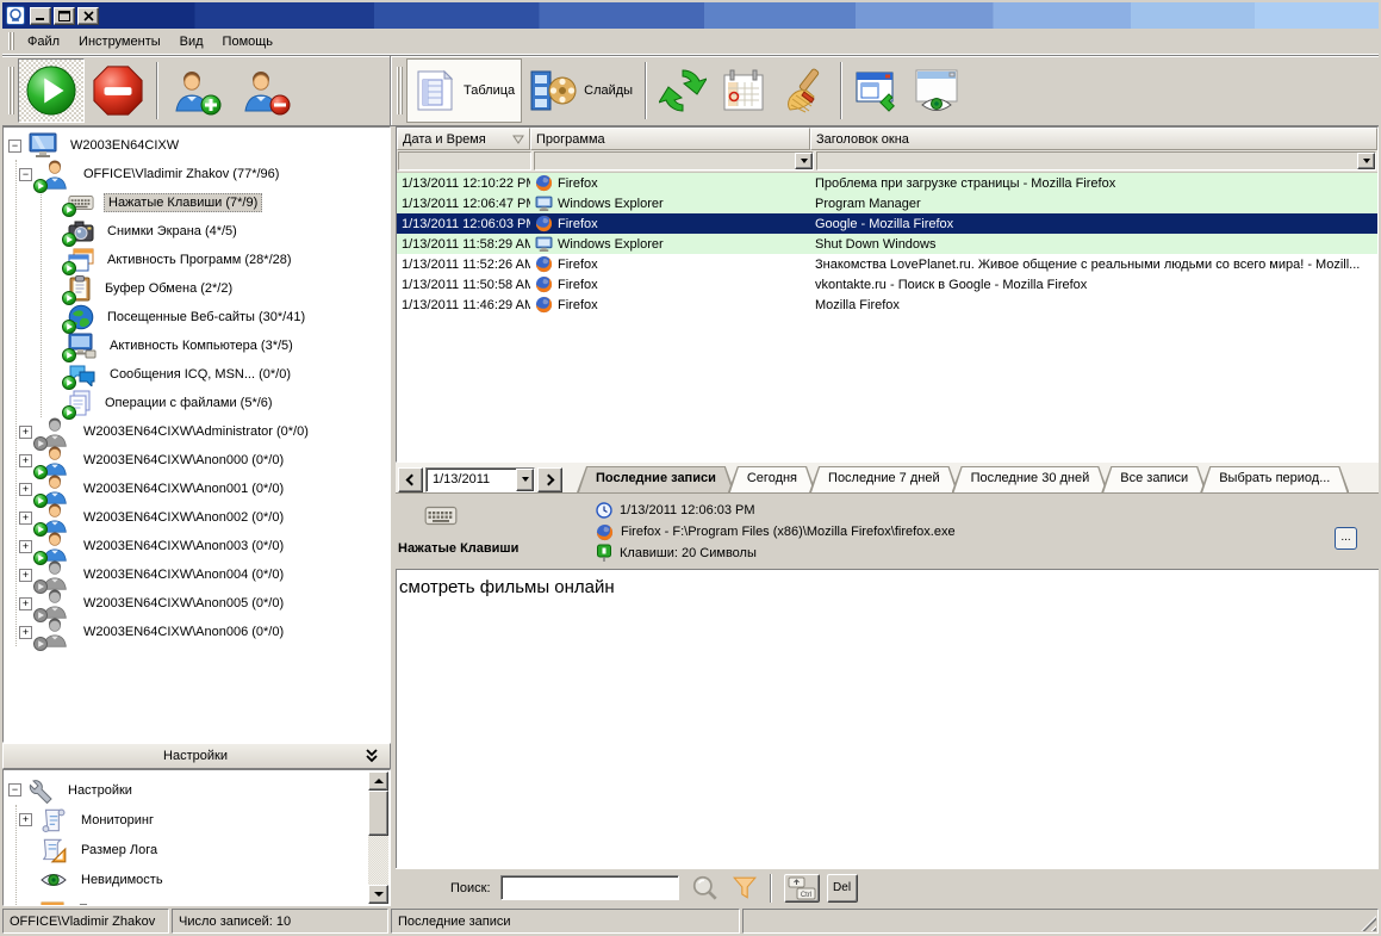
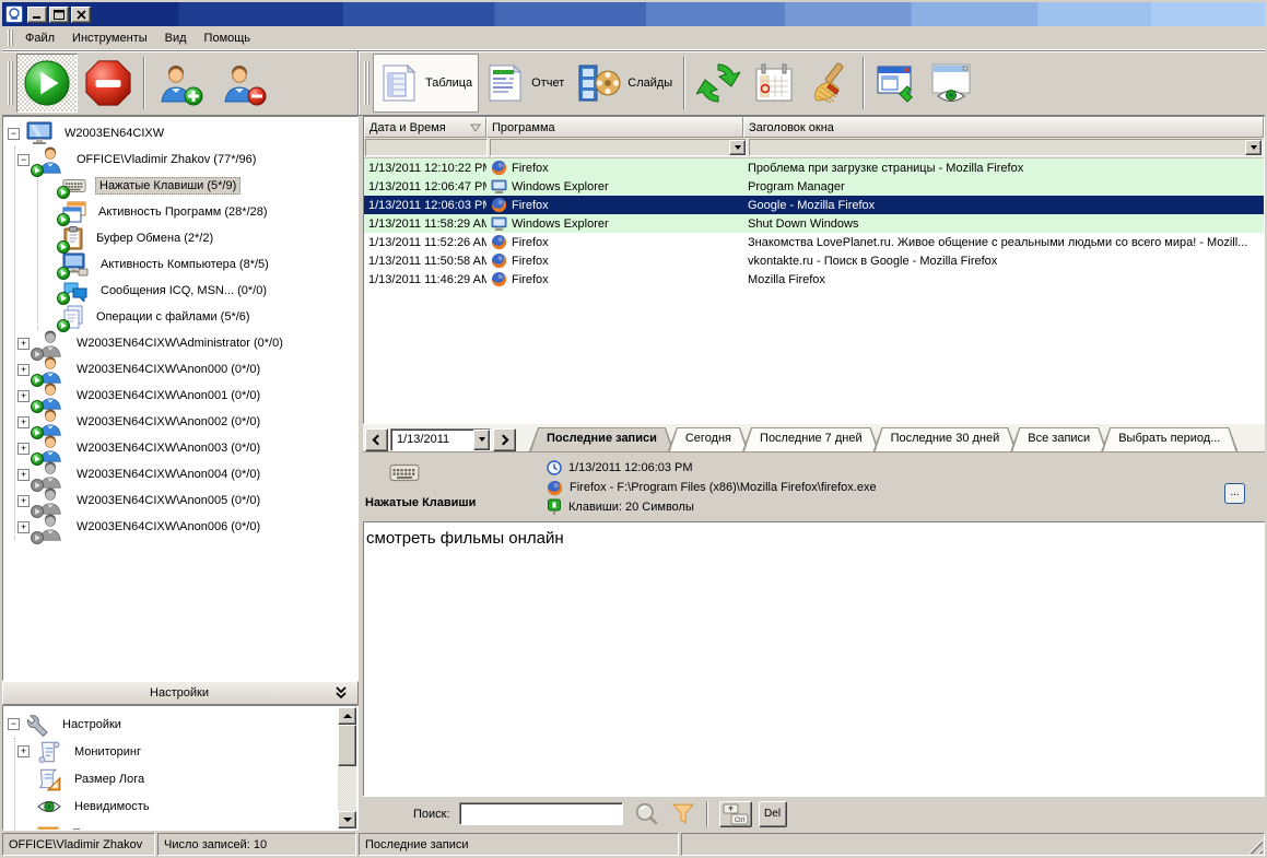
  Файл
  Инструменты
  Вид
  Помощь
  Таблица
+ Отчет
  Слайды
  −
  W2003EN64CIXW
  −
  OFFICE\Vladimir Zhakov (77*/96)
- Нажатые Клавиши (7*/9)
+ Нажатые Клавиши (5*/9)
- Снимки Экрана (4*/5)
  Активность Программ (28*/28)
  Буфер Обмена (2*/2)
- Посещенные Веб-сайты (30*/41)
- Активность Компьютера (3*/5)
+ Активность Компьютера (8*/5)
  Сообщения ICQ, MSN... (0*/0)
  Операции с файлами (5*/6)
  +
  W2003EN64CIXW\Administrator (0*/0)
  +
  W2003EN64CIXW\Anon000 (0*/0)
  +
  W2003EN64CIXW\Anon001 (0*/0)
  +
  W2003EN64CIXW\Anon002 (0*/0)
  +
  W2003EN64CIXW\Anon003 (0*/0)
  +
  W2003EN64CIXW\Anon004 (0*/0)
  +
  W2003EN64CIXW\Anon005 (0*/0)
  +
  W2003EN64CIXW\Anon006 (0*/0)
  Настройки
  −
  Настройки
  +
  Мониторинг
  Размер Лога
  Невидимость
  Дата и Время
  Программа
  Заголовок окна
  1/13/2011 12:10:22 P
  Firefox
  Проблема при загрузке страницы - Mozilla Firefox
  1/13/2011 12:06:47 P
  Windows Explorer
  Program Manager
  1/13/2011 12:06:03 P
  Firefox
  Google - Mozilla Firefox
  1/13/2011 11:58:29 AM
  Windows Explorer
  Shut Down Windows
  1/13/2011 11:52:26 AM
  Firefox
  Знакомства LovePlanet.ru. Живое общение с реальными людьми со всего мира! - Mozill...
  1/13/2011 11:50:58 AM
  Firefox
  vkontakte.ru - Поиск в Google - Mozilla Firefox
  1/13/2011 11:46:29 AM
  Firefox
  Mozilla Firefox
  1/13/2011
  Последние записи
  Сегодня
  Последние 7 дней
  Последние 30 дней
  Все записи
  Выбрать период...
  Нажатые Клавиши
  1/13/2011 12:06:03 PM
  Firefox - F:\Program Files (x86)\Mozilla Firefox\firefox.exe
  Клавиши: 20 Символы
  ...
  смотреть фильмы онлайн
  Поиск:
  Del
  OFFICE\Vladimir Zhakov
  Число записей: 10
  Последние записи
